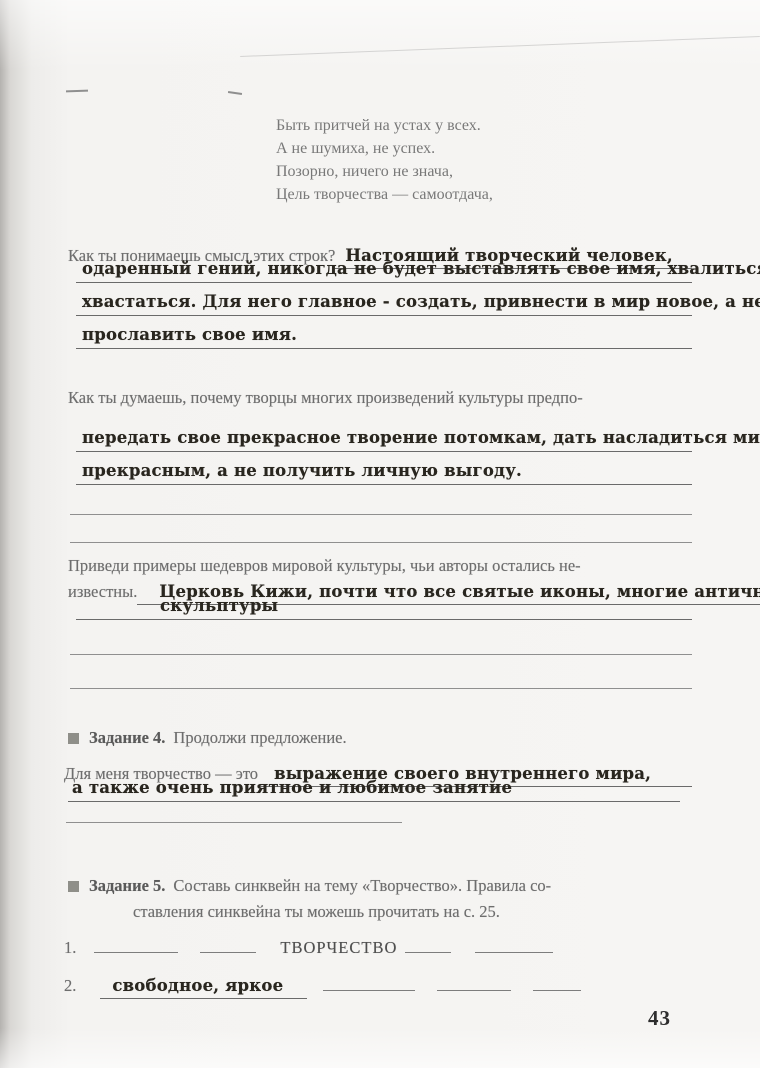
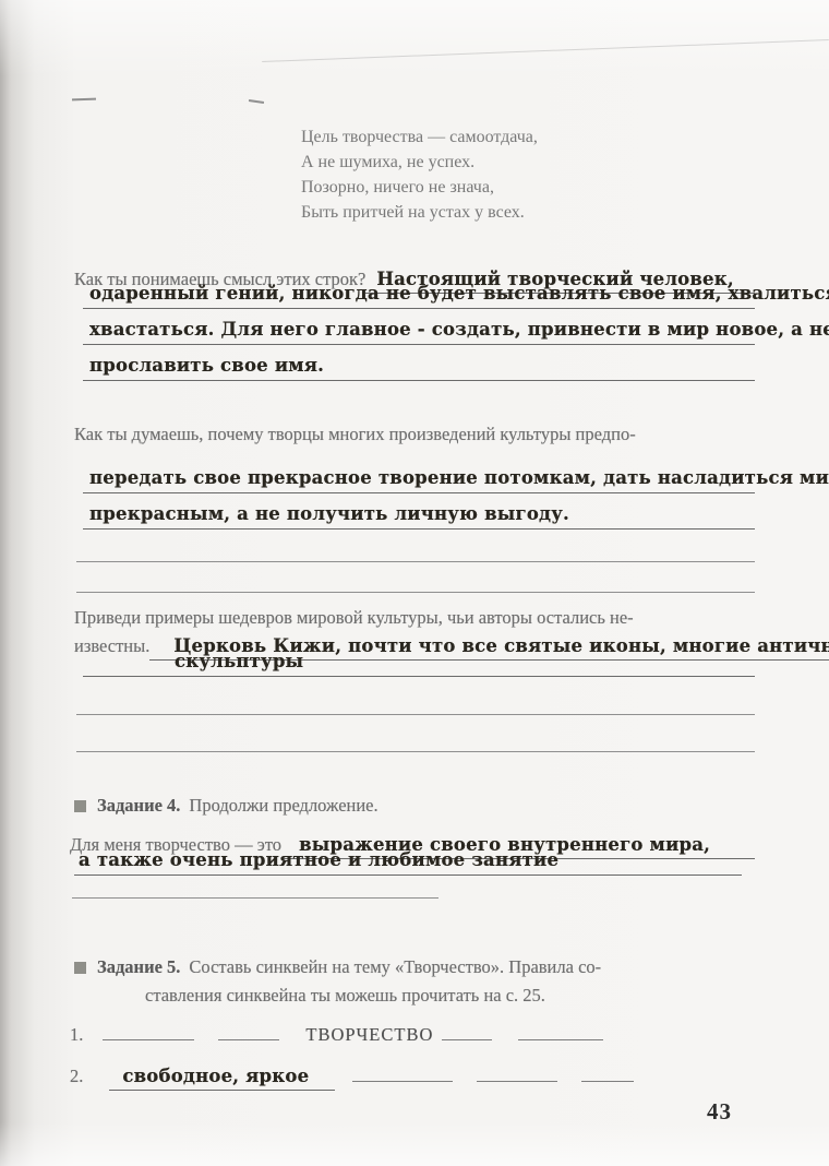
- Быть притчей на устах у всех.
+ Цель творчества — самоотдача,
  А не шумиха, не успех.
  Позорно, ничего не знача,
- Цель творчества — самоотдача,
+ Быть притчей на устах у всех.
  Как ты понимаешь смысл этих строк?
  Настоящий творческий человек,
  одаренный гений, никогда не будет выставлять свое имя, хвалитьс
  хвастаться. Для него главное - создать, привнести в мир новое, а н
  прославить свое имя.
  Как ты думаешь, почему творцы многих произведений культуры предпо-
  передать свое прекрасное творение потомкам, дать насладиться ми
  прекрасным, а не получить личную выгоду.
  Приведи примеры шедевров мировой культуры, чьи авторы остались не-
  известны.
  Церковь Кижи, почти что все святые иконы, многие античн
  скульптуры
  Задание 4.
  Продолжи предложение.
  Для меня творчество — это
  выражение своего внутреннего мира,
  а также очень приятное и любимое занятие
  Задание 5.
  Составь синквейн на тему «Творчество». Правила со-
  ставления синквейна ты можешь прочитать на с. 25.
  1.
  ТВОРЧЕСТВО
  2.
  свободное, яркое
  43
